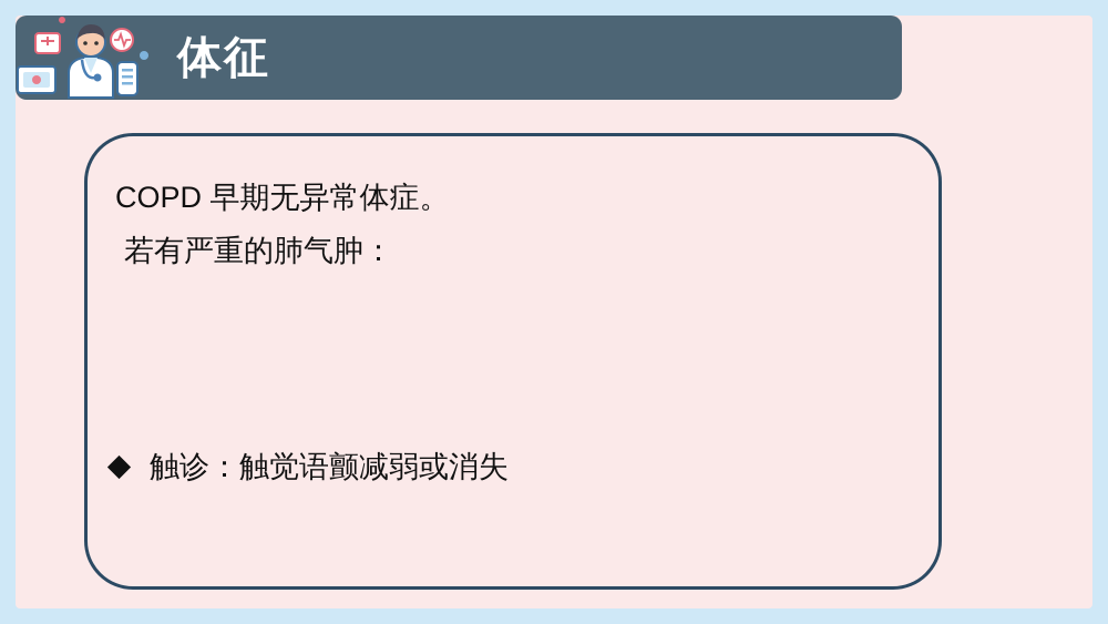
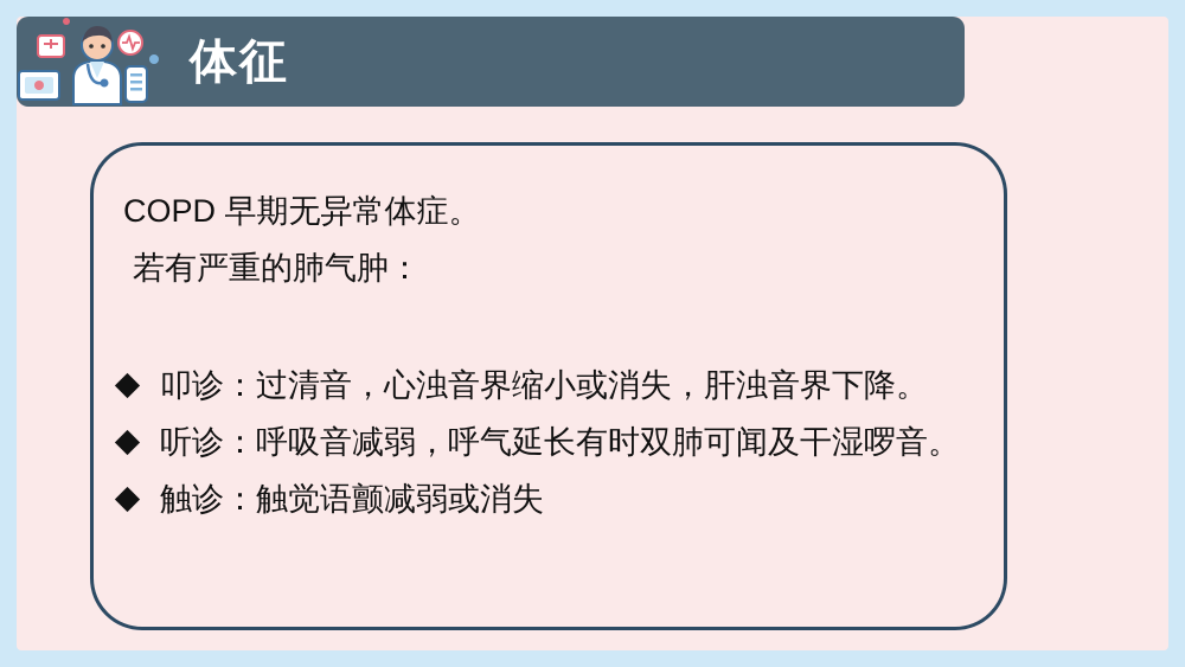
  体征
  COPD 早期无异常体症。
  若有严重的肺气肿：
+ 叩诊：过清音，心浊音界缩小或消失，肝浊音界下降。
+ 听诊：呼吸音减弱，呼气延长有时双肺可闻及干湿啰音。
  触诊：触觉语颤减弱或消失
